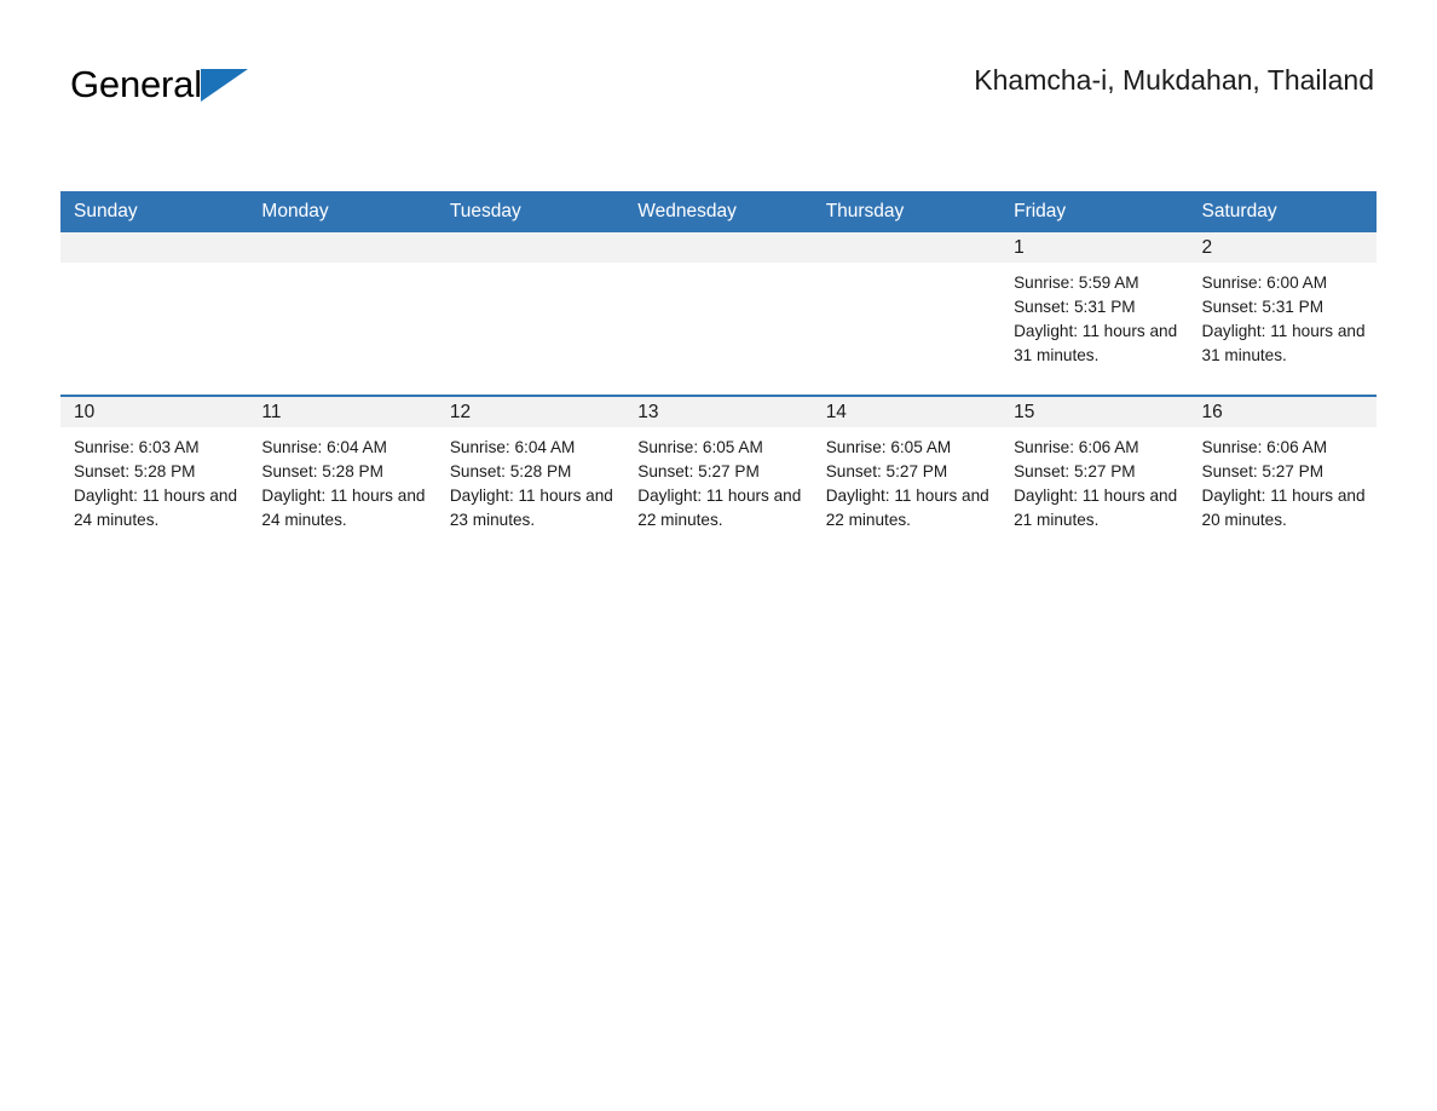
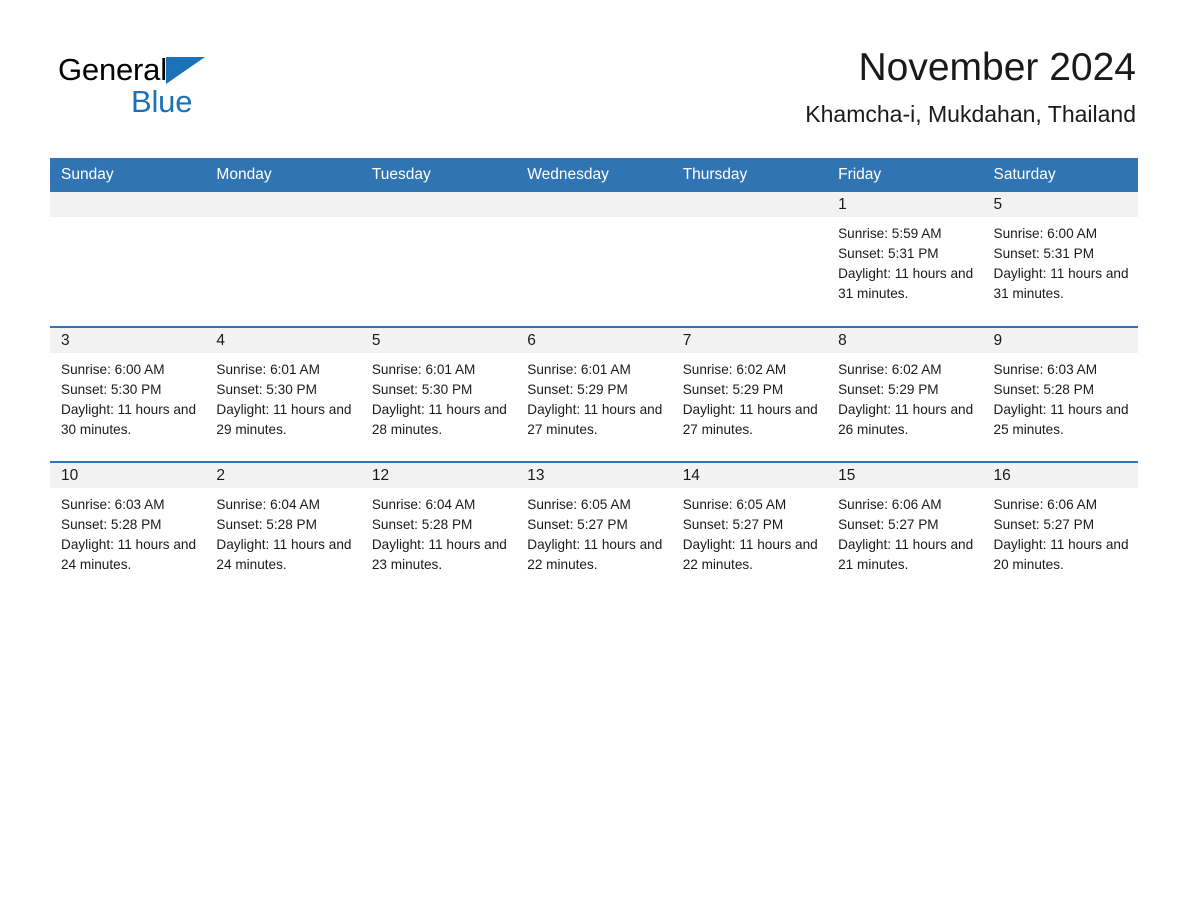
  General
+ Blue
+ November 2024
  Khamcha-i, Mukdahan, Thailand
  Sunday	Monday	Tuesday	Wednesday	Thursday	Friday	Saturday
- 					1Sunrise: 5:59 AMSunset: 5:31 PMDaylight: 11 hours and 31 minutes.	2Sunrise: 6:00 AMSunset: 5:31 PMDaylight: 11 hours and 31 minutes.
+ 					1Sunrise: 5:59 AMSunset: 5:31 PMDaylight: 11 hours and 31 minutes.	5Sunrise: 6:00 AMSunset: 5:31 PMDaylight: 11 hours and 31 minutes.
+ 3Sunrise: 6:00 AMSunset: 5:30 PMDaylight: 11 hours and 30 minutes.	4Sunrise: 6:01 AMSunset: 5:30 PMDaylight: 11 hours and 29 minutes.	5Sunrise: 6:01 AMSunset: 5:30 PMDaylight: 11 hours and 28 minutes.	6Sunrise: 6:01 AMSunset: 5:29 PMDaylight: 11 hours and 27 minutes.	7Sunrise: 6:02 AMSunset: 5:29 PMDaylight: 11 hours and 27 minutes.	8Sunrise: 6:02 AMSunset: 5:29 PMDaylight: 11 hours and 26 minutes.	9Sunrise: 6:03 AMSunset: 5:28 PMDaylight: 11 hours and 25 minutes.
- 10Sunrise: 6:03 AMSunset: 5:28 PMDaylight: 11 hours and 24 minutes.	11Sunrise: 6:04 AMSunset: 5:28 PMDaylight: 11 hours and 24 minutes.	12Sunrise: 6:04 AMSunset: 5:28 PMDaylight: 11 hours and 23 minutes.	13Sunrise: 6:05 AMSunset: 5:27 PMDaylight: 11 hours and 22 minutes.	14Sunrise: 6:05 AMSunset: 5:27 PMDaylight: 11 hours and 22 minutes.	15Sunrise: 6:06 AMSunset: 5:27 PMDaylight: 11 hours and 21 minutes.	16Sunrise: 6:06 AMSunset: 5:27 PMDaylight: 11 hours and 20 minutes.
+ 10Sunrise: 6:03 AMSunset: 5:28 PMDaylight: 11 hours and 24 minutes.	2Sunrise: 6:04 AMSunset: 5:28 PMDaylight: 11 hours and 24 minutes.	12Sunrise: 6:04 AMSunset: 5:28 PMDaylight: 11 hours and 23 minutes.	13Sunrise: 6:05 AMSunset: 5:27 PMDaylight: 11 hours and 22 minutes.	14Sunrise: 6:05 AMSunset: 5:27 PMDaylight: 11 hours and 22 minutes.	15Sunrise: 6:06 AMSunset: 5:27 PMDaylight: 11 hours and 21 minutes.	16Sunrise: 6:06 AMSunset: 5:27 PMDaylight: 11 hours and 20 minutes.
